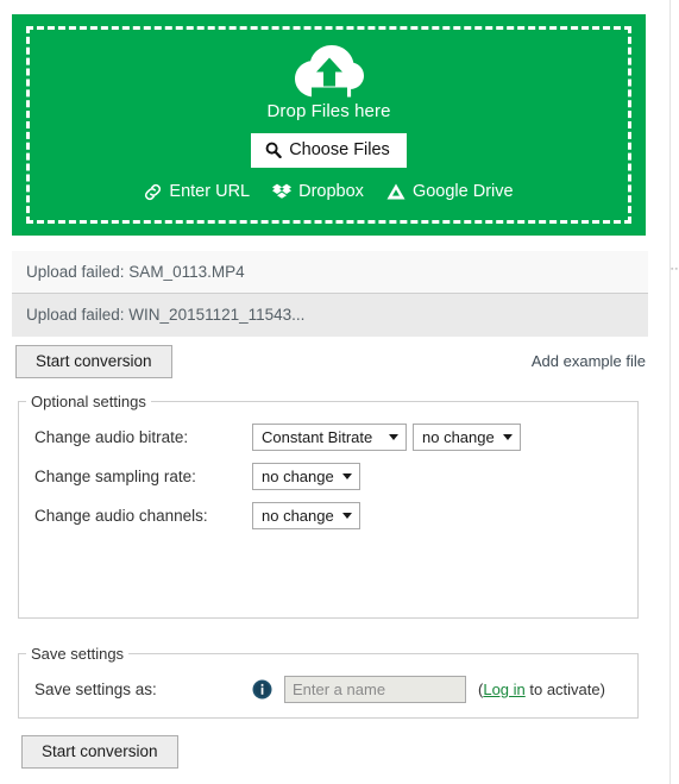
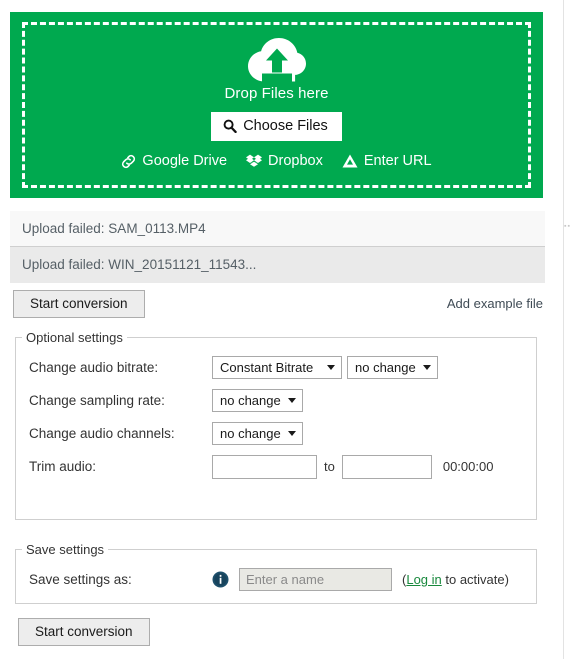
  Drop Files here
  Choose Files
- Enter URL
+ Google Drive
  Dropbox
- Google Drive
+ Enter URL
  Upload failed: SAM_0113.MP4
  Upload failed: WIN_20151121_11543...
  Start conversion
  Add example file
  Optional settings
  Change audio bitrate:
  Constant Bitrate
  no change
  Change sampling rate:
  no change
  Change audio channels:
  no change
+ Trim audio:
+ to
+ 00:00:00
  Save settings
  Save settings as:
  Enter a name
  (Log in to activate)
  Start conversion
